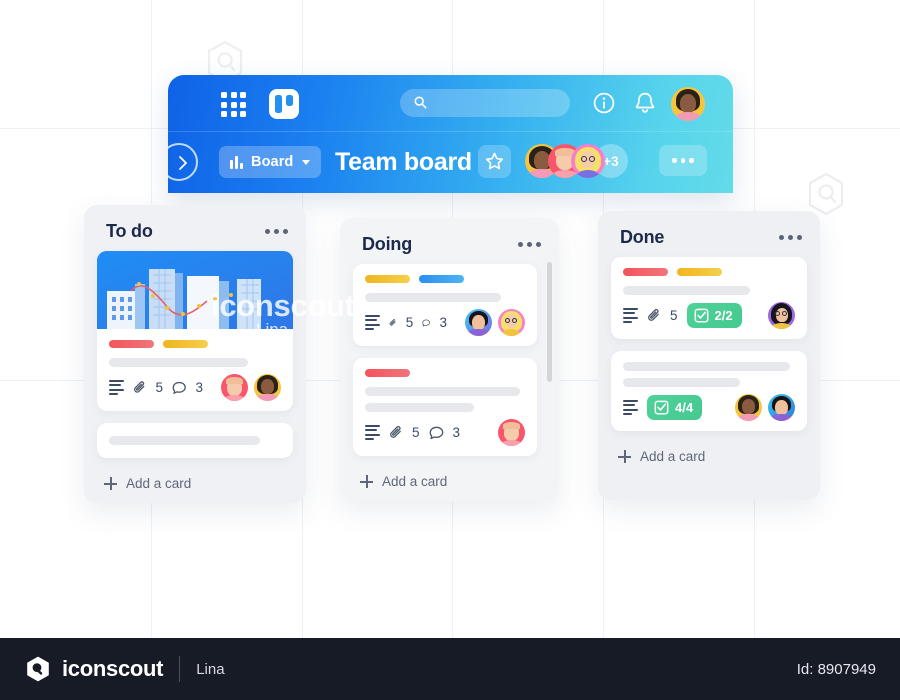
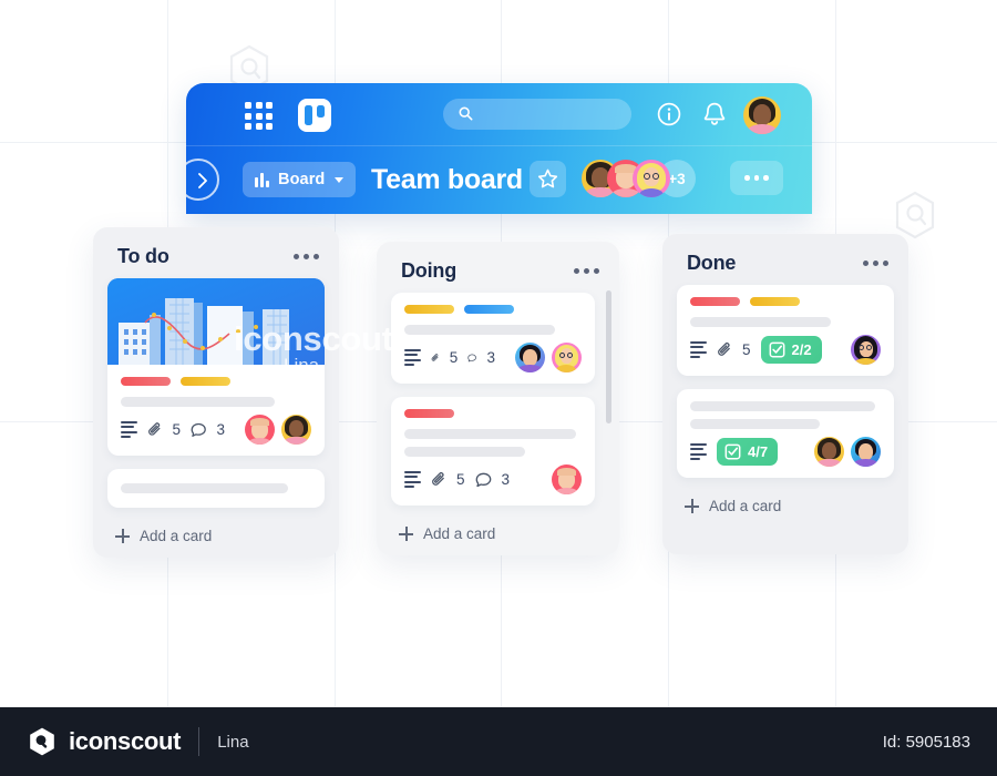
  Board
  Team board
  +3
  To do
  5
  3
  Add a card
  Doing
  5
  3
  5
  3
  Add a card
  Done
  5
  2/2
- 4/4
+ 4/7
  Add a card
  iconscout
  Lina
  iconscout
  Lina
- Id: 8907949
+ Id: 5905183
